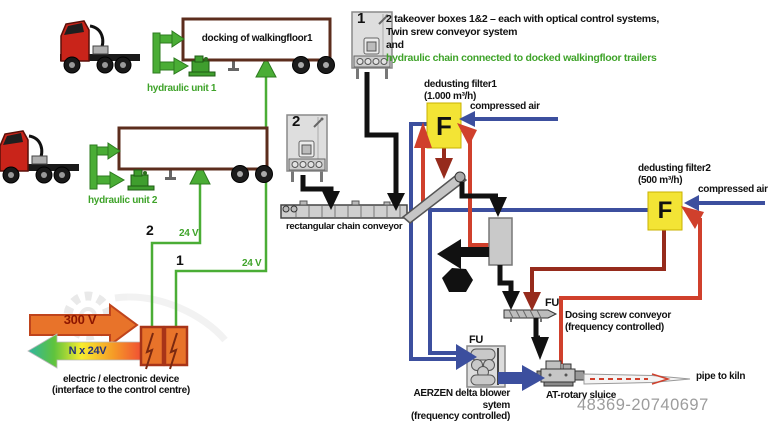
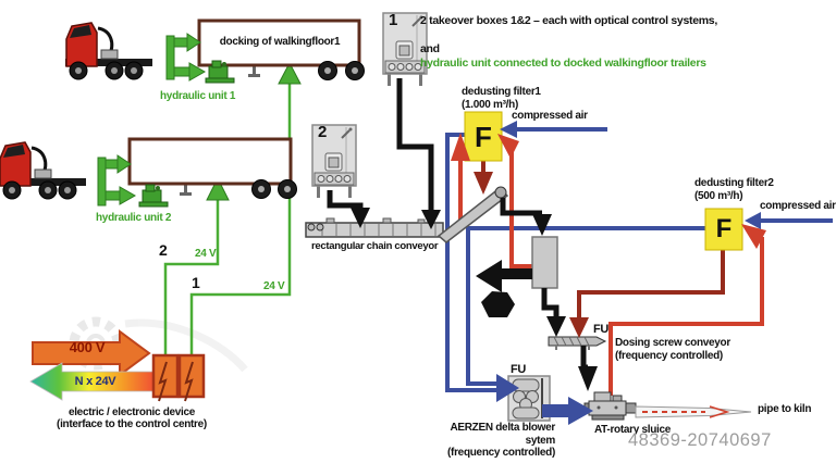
  2 takeover boxes 1&2 – each with optical control systems,
- Twin srew conveyor system
  and
- hydraulic chain connected to docked walkingfloor trailers
+ hydraulic unit connected to docked walkingfloor trailers
  docking of walkingfloor1
  hydraulic unit 1
  hydraulic unit 2
  1
  2
  dedusting filter1
  (1.000 m³/h)
  compressed air
  F
  dedusting filter2
  (500 m³/h)
  compressed air
  F
  2
  24 V
  1
  24 V
- 300 V
+ 400 V
  N x 24V
  electric / electronic device
  (interface to the control centre)
  rectangular chain conveyor
  FU
  AERZEN delta blower
  sytem
  (frequency controlled)
  FU
  Dosing screw conveyor
  (frequency controlled)
  AT-rotary sluice
  pipe to kiln
  48369-20740697
